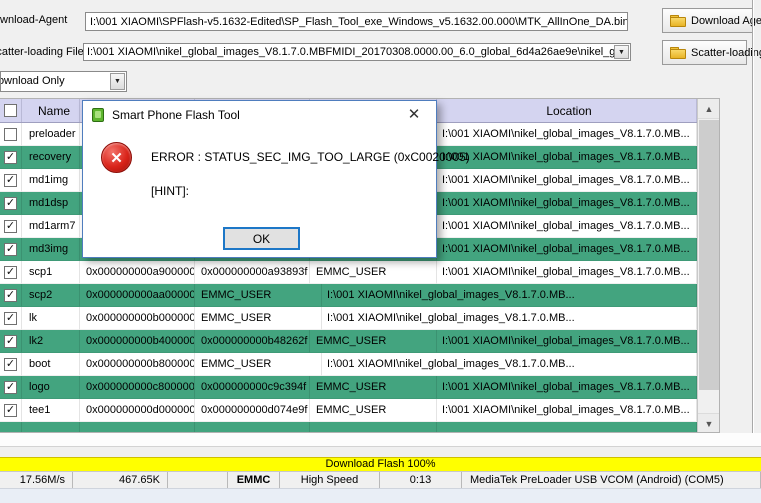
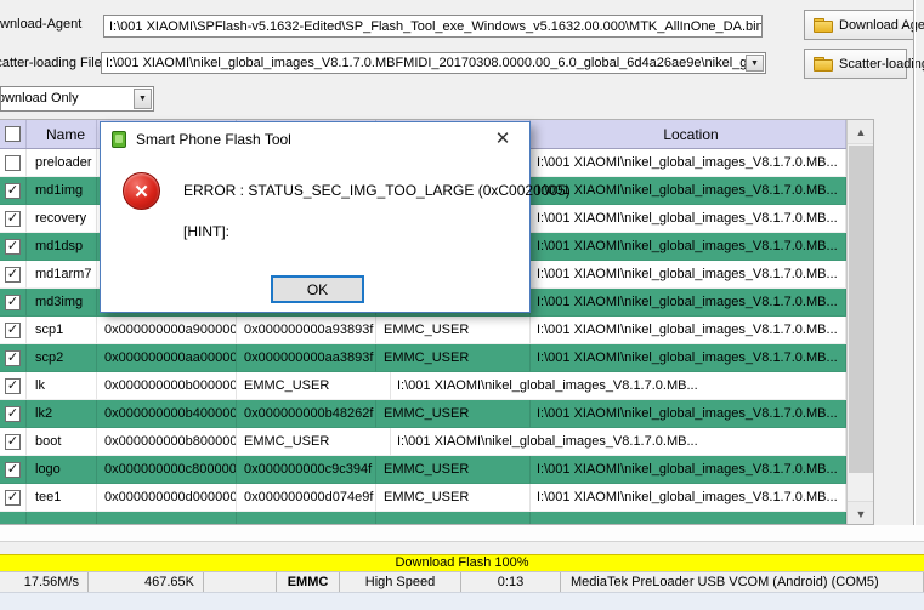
  wnload-Agent
  I:\001 XIAOMI\SPFlash-v5.1632-Edited\SP_Flash_Tool_exe_Windows_v5.1632.00.000\MTK_AllInOne_DA.bin
  Download Ae
  atter-loading File
  I:\001 XIAOMI\nikel_global_images_V8.1.7.0.MBFMIDI_20170308.0000.00_6.0_global_6d4a26ae9e\nikel_g
  Scatter-loadn
  ownload Only
  Name
  Location
  preloader
  I:\001 XIAOMI\nikel_global_images_V8.1.7.0.MB...
  ✓
- recovery
+ md1img
  I:\001 XIAOMI\nikel_global_images_V8.1.7.0.MB...
  ✓
- md1img
+ recovery
  I:\001 XIAOMI\nikel_global_images_V8.1.7.0.MB...
  ✓
  md1dsp
  I:\001 XIAOMI\nikel_global_images_V8.1.7.0.MB...
  ✓
  md1arm7
  I:\001 XIAOMI\nikel_global_images_V8.1.7.0.MB...
  ✓
  md3img
  I:\001 XIAOMI\nikel_global_images_V8.1.7.0.MB...
  ✓
  scp1
  0x000000000a900000
  0x000000000a93893f
  EMMC_USER
  I:\001 XIAOMI\nikel_global_images_V8.1.7.0.MB...
  ✓
  scp2
  0x000000000aa00000
+ 0x000000000aa3893f
  EMMC_USER
  I:\001 XIAOMI\nikel_global_images_V8.1.7.0.MB...
  ✓
  lk
  0x000000000b000000
  EMMC_USER
  I:\001 XIAOMI\nikel_global_images_V8.1.7.0.MB...
  ✓
  lk2
  0x000000000b400000
  0x000000000b48262f
  EMMC_USER
  I:\001 XIAOMI\nikel_global_images_V8.1.7.0.MB...
  ✓
  boot
  0x000000000b800000
  EMMC_USER
  I:\001 XIAOMI\nikel_global_images_V8.1.7.0.MB...
  ✓
  logo
  0x000000000c800000
  0x000000000c9c394f
  EMMC_USER
  I:\001 XIAOMI\nikel_global_images_V8.1.7.0.MB...
  ✓
  tee1
  0x000000000d000000
  0x000000000d074e9f
  EMMC_USER
  I:\001 XIAOMI\nikel_global_images_V8.1.7.0.MB...
  ▲
  ▼
  Download Flash 100%
  17.56M/s
  467.65K
  EMMC
  High Speed
  0:13
  MediaTek PreLoader USB VCOM (Android) (COM5)
  Smart Phone Flash Tool
  ✕
  ✕
  ERROR : STATUS_SEC_IMG_TOO_LARGE (0xC0020005)
  [HINT]:
  OK
